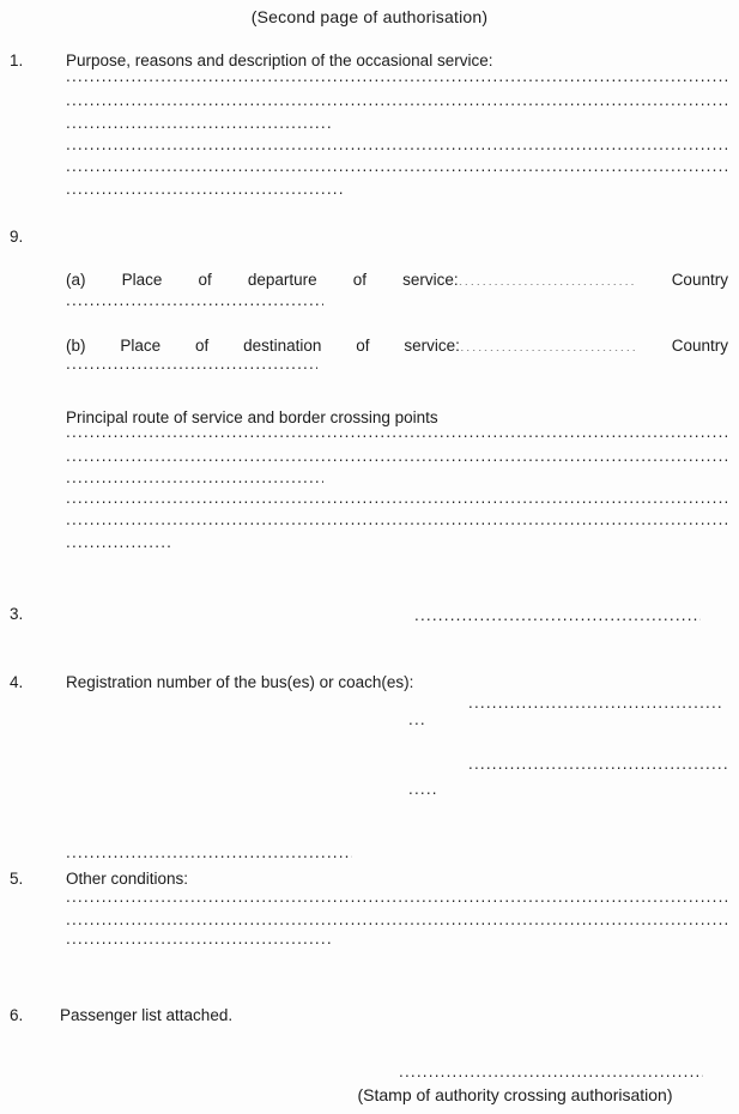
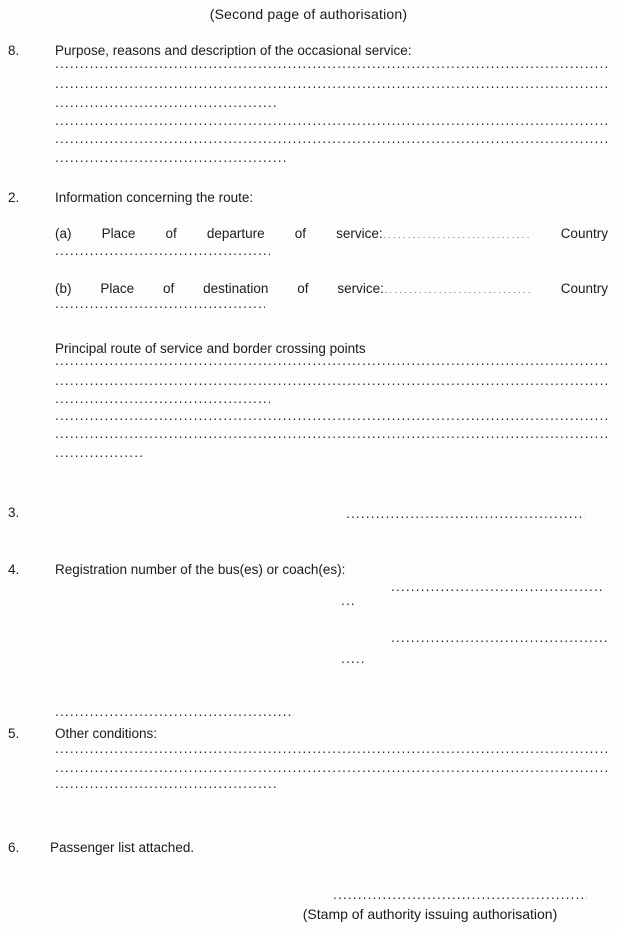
  (Second page of authorisation)
- 1.
+ 8.
  Purpose, reasons and description of the occasional service:
  ................................................................................................................
  ................................................................................................................
  ................................................................................................................
  ................................................................................................................
- 9.
+ 2.
+ Information concerning the route:
  (a)
  Place
  of
  departure
  of
  Country
  (b)
  Place
  of
  destination
  of
  Country
  Principal route of service and border crossing points
  ................................................................................................................
  ................................................................................................................
  ................................................................................................................
  ................................................................................................................
  3.
  4.
  Registration number of the bus(es) or coach(es):
  ...
  .....
  5.
  Other conditions:
  ................................................................................................................
  ................................................................................................................
  6.
  Passenger list attached.
- (Stamp of authority crossing authorisation)
+ (Stamp of authority issuing authorisation)
